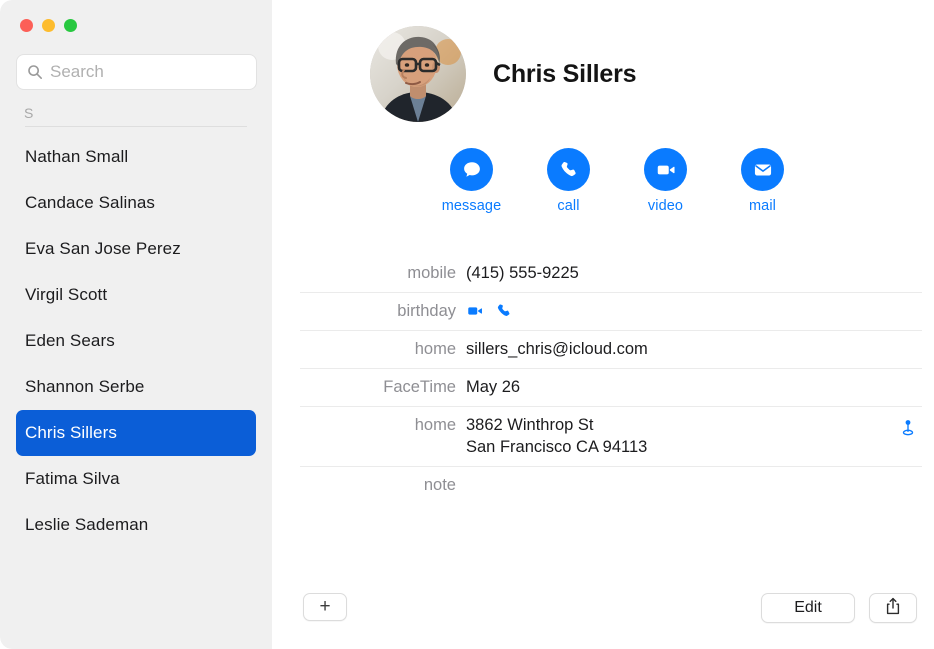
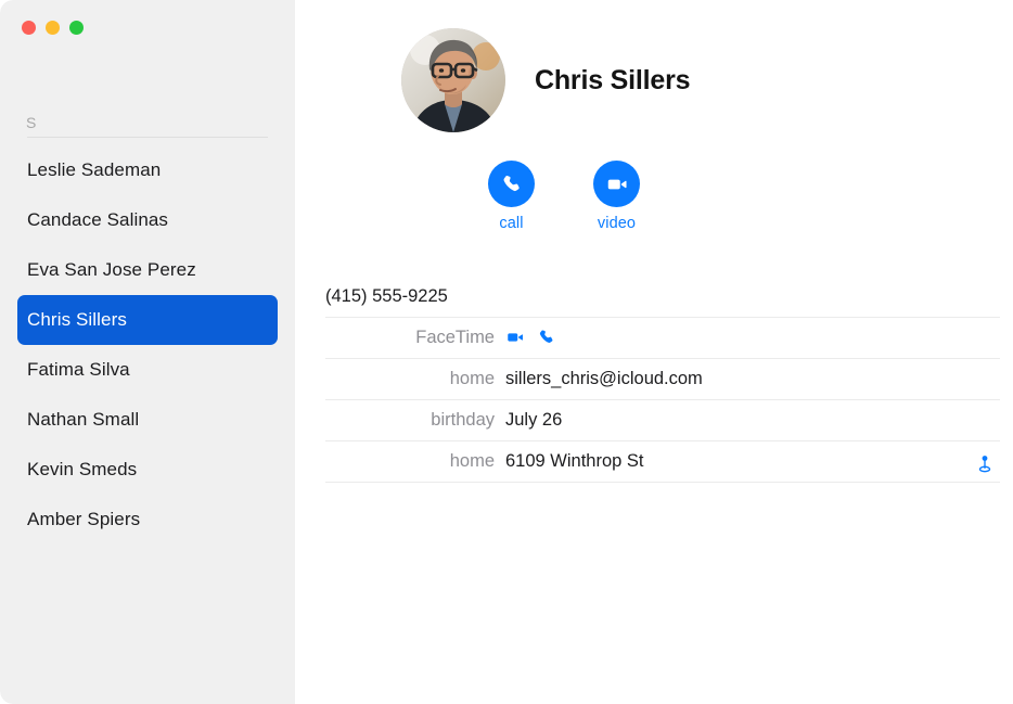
- Search
  S
- Nathan Small
+ Leslie Sademan
  Candace Salinas
  Eva San Jose Perez
- Virgil Scott
- Eden Sears
- Shannon Serbe
  Chris Sillers
  Fatima Silva
- Leslie Sademan
+ Nathan Small
+ Kevin Smeds
+ Amber Spiers
  Chris Sillers
- message
  call
  video
- mail
- mobile
  (415) 555-9225
- birthday
+ FaceTime
  home
  sillers_chris@icloud.com
- FaceTime
+ birthday
- May 26
+ July 26
  home
- 3862 Winthrop St
+ 6109 Winthrop St
- San Francisco CA 94113
- note
- +
- Edit
